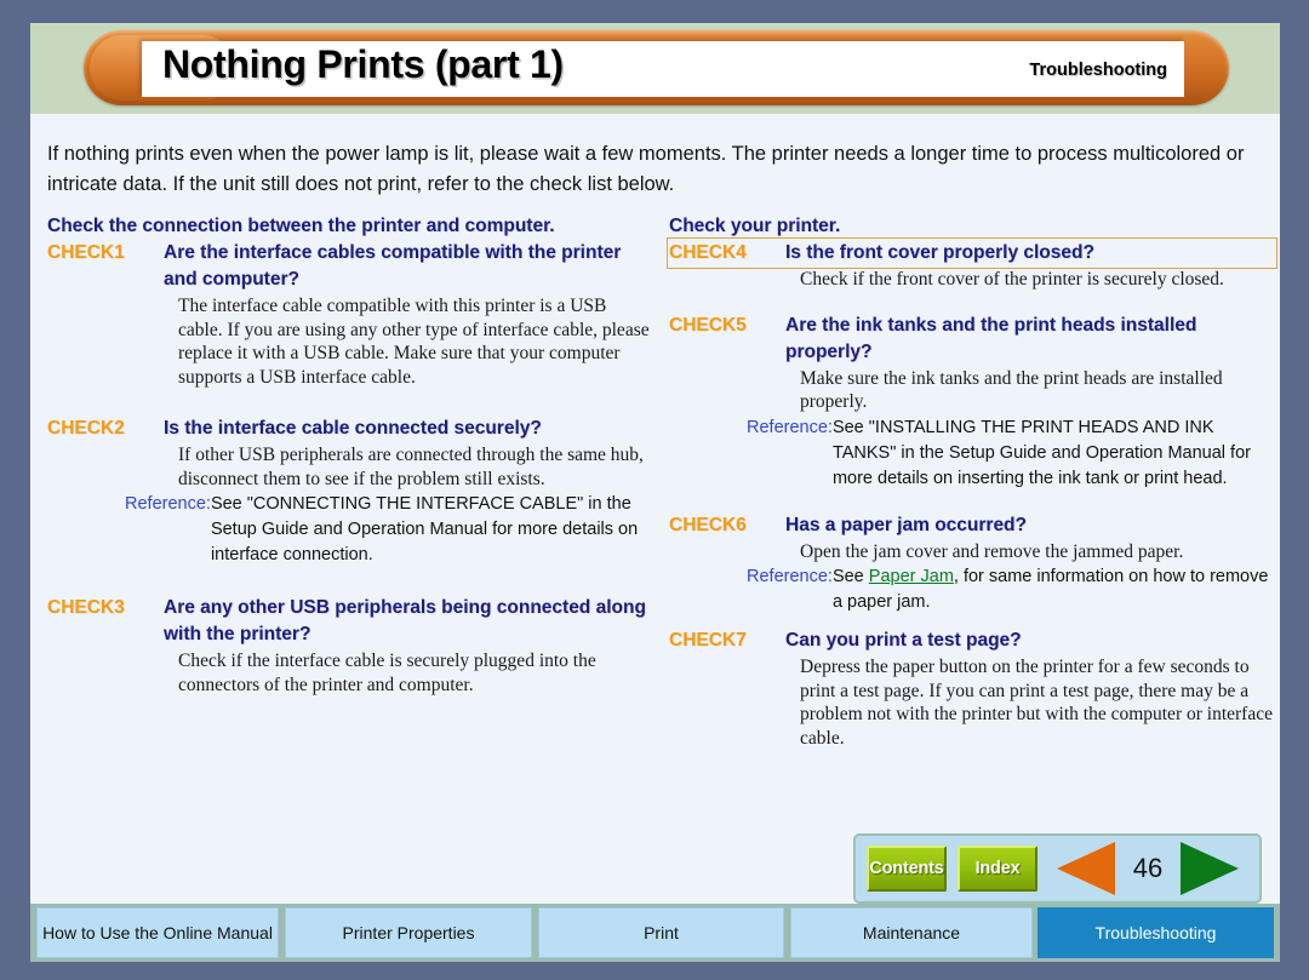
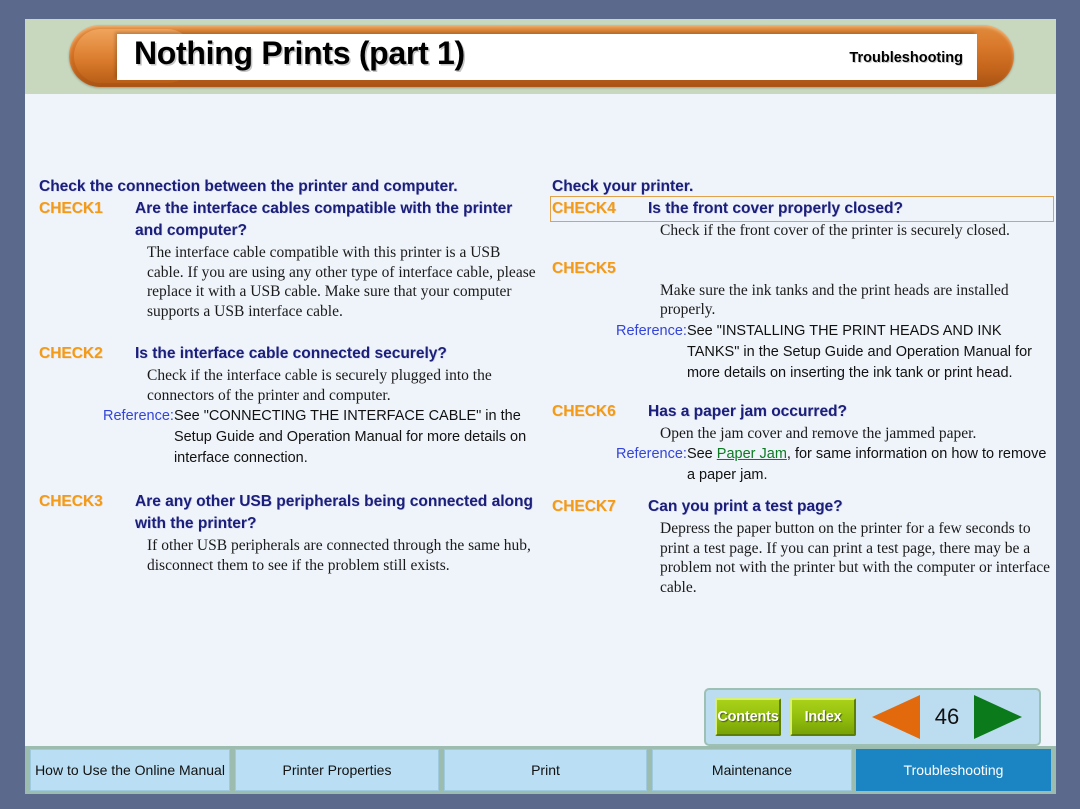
  Nothing Prints (part 1)
  Troubleshooting
- If nothing prints even when the power lamp is lit, please wait a few moments. The printer needs a longer time to process multicolored or intricate data. If the unit still does not print, refer to the check list below.
  Check the connection between the printer and computer.
  CHECK1
  Are the interface cables compatible with the printer and computer?
  The interface cable compatible with this printer is a USB cable. If you are using any other type of interface cable, please replace it with a USB cable. Make sure that your computer supports a USB interface cable.
  CHECK2
  Is the interface cable connected securely?
- If other USB peripherals are connected through the same hub, disconnect them to see if the problem still exists.
+ Check if the interface cable is securely plugged into the connectors of the printer and computer.
  Reference:
  See "CONNECTING THE INTERFACE CABLE" in the Setup Guide and Operation Manual for more details on interface connection.
  CHECK3
  Are any other USB peripherals being connected along with the printer?
- Check if the interface cable is securely plugged into the connectors of the printer and computer.
+ If other USB peripherals are connected through the same hub, disconnect them to see if the problem still exists.
  Check your printer.
  CHECK4
  Is the front cover properly closed?
  Check if the front cover of the printer is securely closed.
  CHECK5
- Are the ink tanks and the print heads installed properly?
  Make sure the ink tanks and the print heads are installed properly.
  Reference:
  See "INSTALLING THE PRINT HEADS AND INK TANKS" in the Setup Guide and Operation Manual for more details on inserting the ink tank or print head.
  CHECK6
  Has a paper jam occurred?
  Open the jam cover and remove the jammed paper.
  Reference:
  See Paper Jam, for same information on how to remove a paper jam.
  CHECK7
  Can you print a test page?
  Depress the paper button on the printer for a few seconds to print a test page. If you can print a test page, there may be a problem not with the printer but with the computer or interface cable.
  Contents
  Index
  46
  How to Use the Online Manual
  Printer Properties
  Print
  Maintenance
  Troubleshooting
